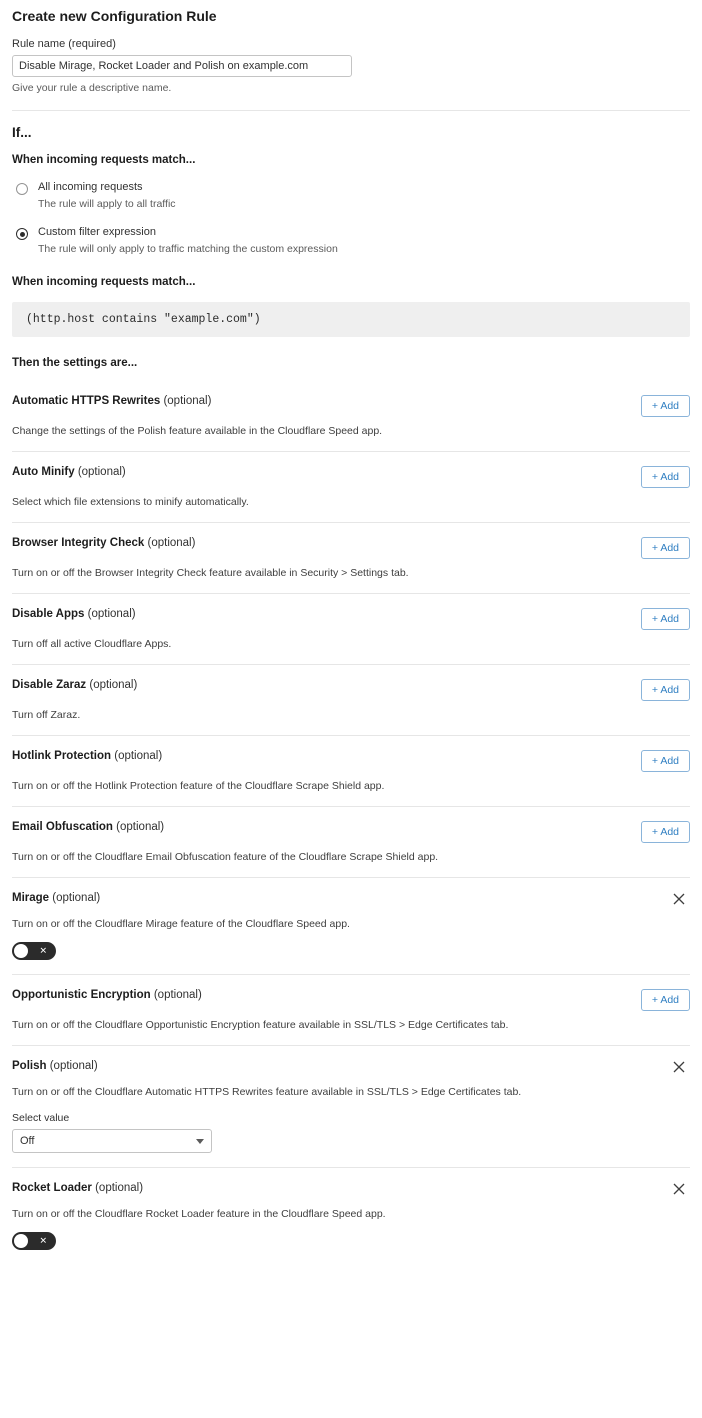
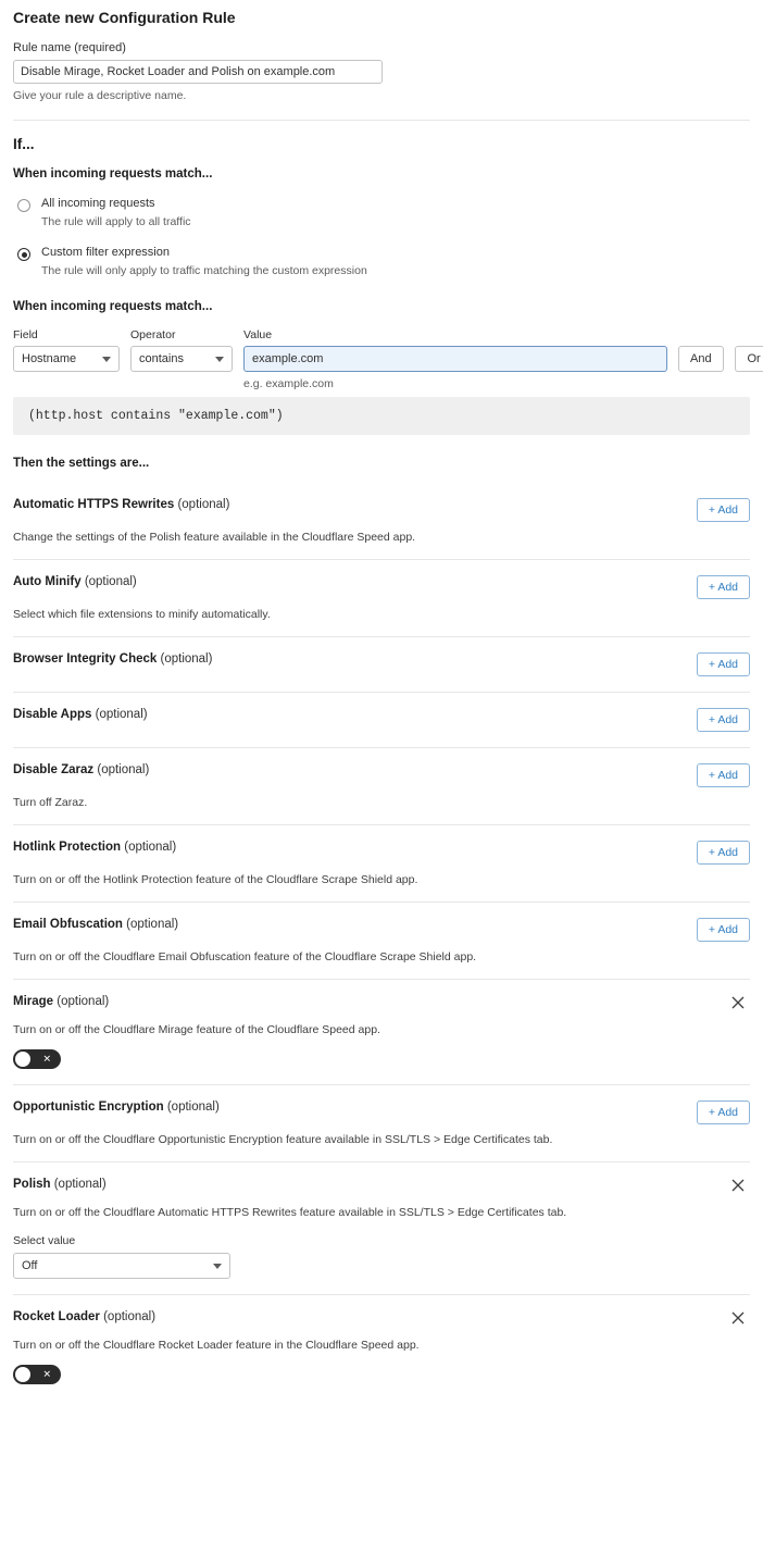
  Create new Configuration Rule
  Rule name (required)
  Disable Mirage, Rocket Loader and Polish on example.com
  Give your rule a descriptive name.
  If...
  When incoming requests match...
  All incoming requests
  The rule will apply to all traffic
  Custom filter expression
  The rule will only apply to traffic matching the custom expression
  When incoming requests match...
+ Field
+ Hostname
+ Operator
+ contains
+ Value
+ example.com
+ e.g. example.com
+ And
+ Or
  (http.host contains "example.com")
  Then the settings are...
  Automatic HTTPS Rewrites (optional)
  + Add
  Change the settings of the Polish feature available in the Cloudflare Speed app.
  Auto Minify (optional)
  + Add
  Select which file extensions to minify automatically.
  Browser Integrity Check (optional)
  + Add
- Turn on or off the Browser Integrity Check feature available in Security > Settings tab.
  Disable Apps (optional)
  + Add
- Turn off all active Cloudflare Apps.
  Disable Zaraz (optional)
  + Add
  Turn off Zaraz.
  Hotlink Protection (optional)
  + Add
  Turn on or off the Hotlink Protection feature of the Cloudflare Scrape Shield app.
  Email Obfuscation (optional)
  + Add
  Turn on or off the Cloudflare Email Obfuscation feature of the Cloudflare Scrape Shield app.
  Mirage (optional)
  Turn on or off the Cloudflare Mirage feature of the Cloudflare Speed app.
  ✕
  Opportunistic Encryption (optional)
  + Add
  Turn on or off the Cloudflare Opportunistic Encryption feature available in SSL/TLS > Edge Certificates tab.
  Polish (optional)
  Turn on or off the Cloudflare Automatic HTTPS Rewrites feature available in SSL/TLS > Edge Certificates tab.
  Select value
  Off
  Rocket Loader (optional)
  Turn on or off the Cloudflare Rocket Loader feature in the Cloudflare Speed app.
  ✕
